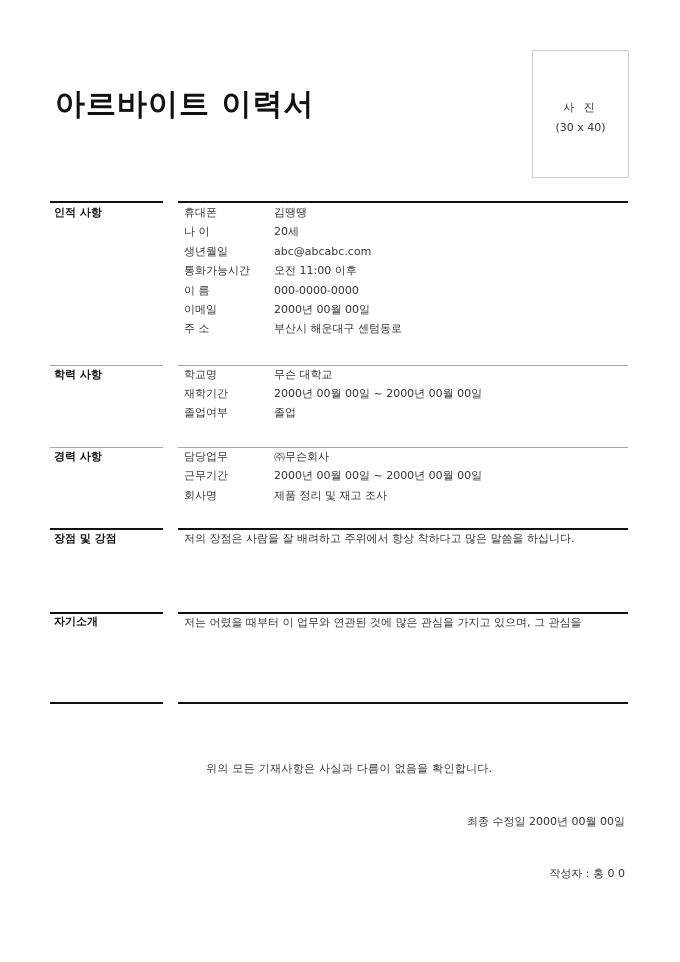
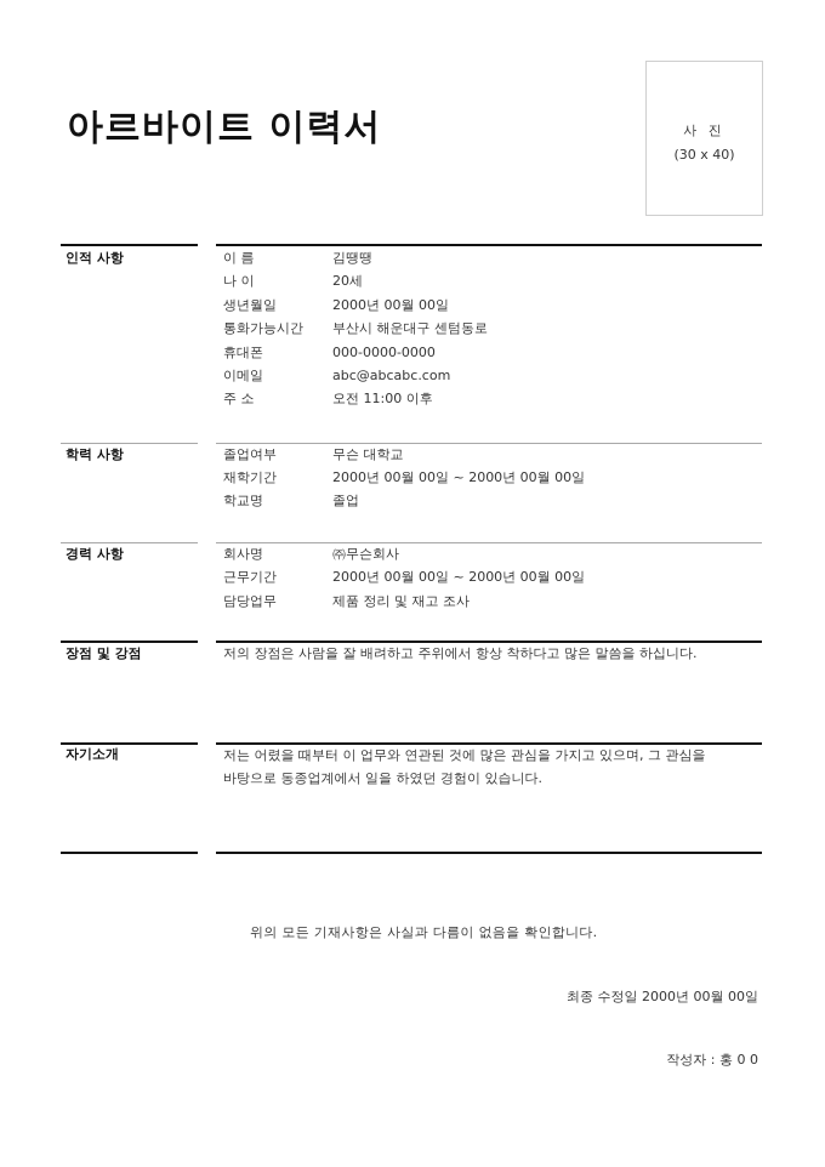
  아르바이트 이력서
  사 진
  (30 x 40)
  인적 사항
- 휴대폰 김땡땡
+ 이 름 김땡땡
  나 이 20세
- 생년월일 abc@abcabc.com
+ 생년월일 2000년 00월 00일
- 통화가능시간 오전 11:00 이후
+ 통화가능시간 부산시 해운대구 센텀동로
- 이 름 000-0000-0000
+ 휴대폰 000-0000-0000
- 이메일 2000년 00월 00일
+ 이메일 abc@abcabc.com
- 주 소 부산시 해운대구 센텀동로
+ 주 소 오전 11:00 이후
  학력 사항
- 학교명 무슨 대학교
+ 졸업여부 무슨 대학교
  재학기간 2000년 00월 00일 ~ 2000년 00월 00일
- 졸업여부 졸업
+ 학교명 졸업
  경력 사항
- 담당업무 ㈜무슨회사
+ 회사명 ㈜무슨회사
  근무기간 2000년 00월 00일 ~ 2000년 00월 00일
- 회사명 제품 정리 및 재고 조사
+ 담당업무 제품 정리 및 재고 조사
  장점 및 강점
  저의 장점은 사람을 잘 배려하고 주위에서 항상 착하다고 많은 말씀을 하십니다.
  자기소개
  저는 어렸을 때부터 이 업무와 연관된 것에 많은 관심을 가지고 있으며, 그 관심을
+ 바탕으로 동종업계에서 일을 하였던 경험이 있습니다.
  위의 모든 기재사항은 사실과 다름이 없음을 확인합니다.
  최종 수정일 2000년 00월 00일
  작성자 : 홍 0 0
